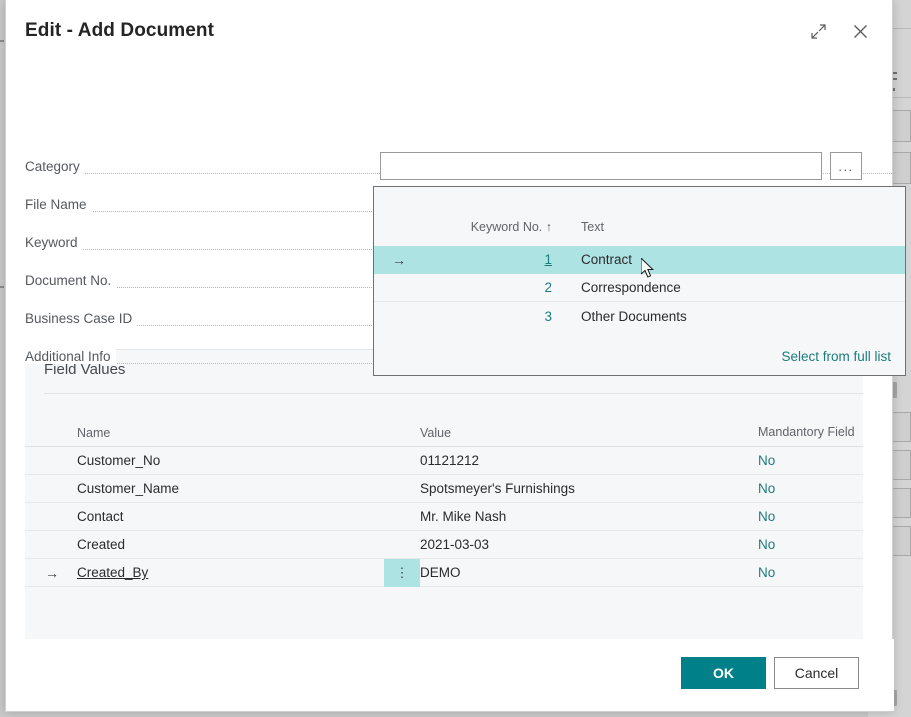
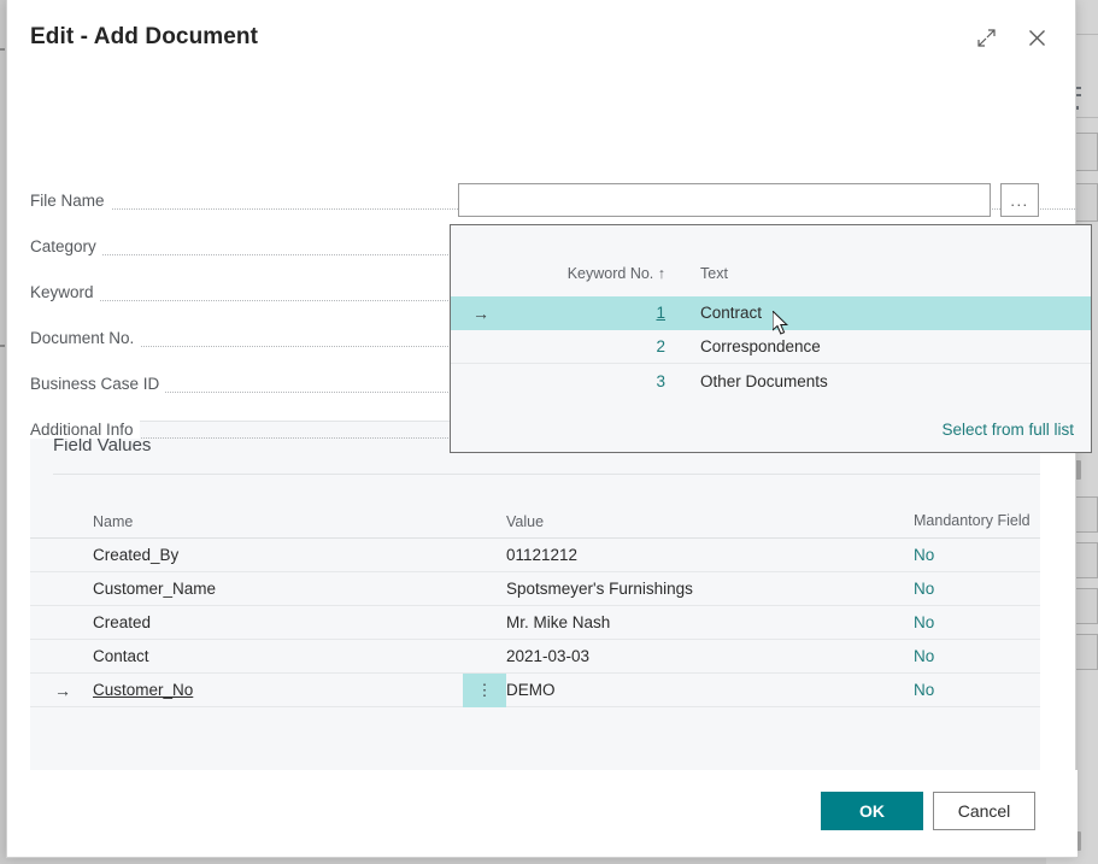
  Edit - Add Document
- Category
+ File Name
  ...
- File Name
+ Category
  Keyword
  Document No.
  Business Case ID
  Additional Info
  Field Values
  Name
  Value
  Mandantory Field
- Customer_No
+ Created_By
  01121212
  No
  Customer_Name
  Spotsmeyer's Furnishings
  No
- Contact
+ Created
  Mr. Mike Nash
  No
- Created
+ Contact
  2021-03-03
  No
  →
- Created_By
+ Customer_No
  ⋮
  DEMO
  No
  OK
  Cancel
  Keyword No. ↑
  Text
  →
  1
  Contract
  2
  Correspondence
  3
  Other Documents
  Select from full list
